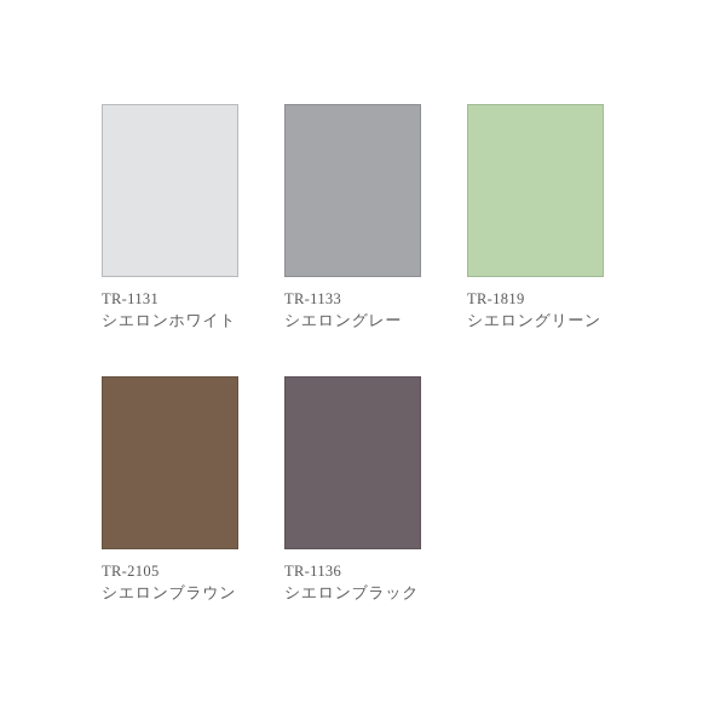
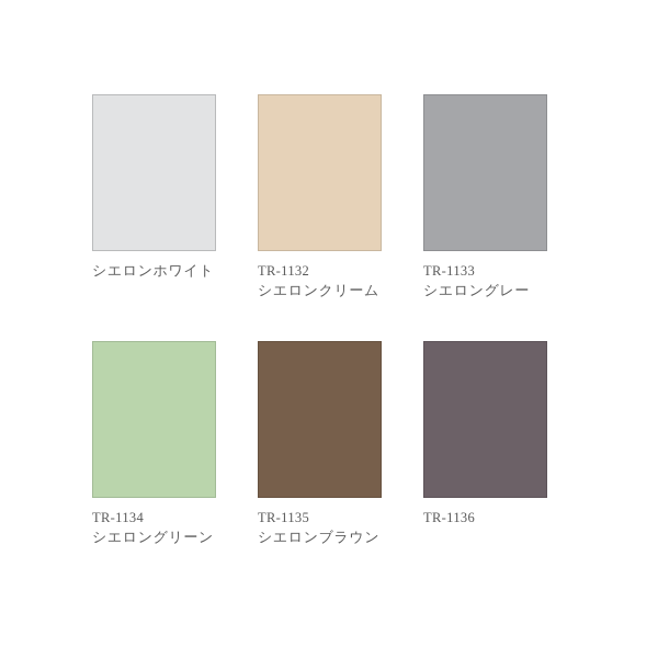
- TR-1131
  シエロンホワイト
+ TR-1132
+ シエロンクリーム
  TR-1133
  シエロングレー
- TR-1819
+ TR-1134
  シエロングリーン
- TR-2105
+ TR-1135
  シエロンブラウン
  TR-1136
- シエロンブラック
